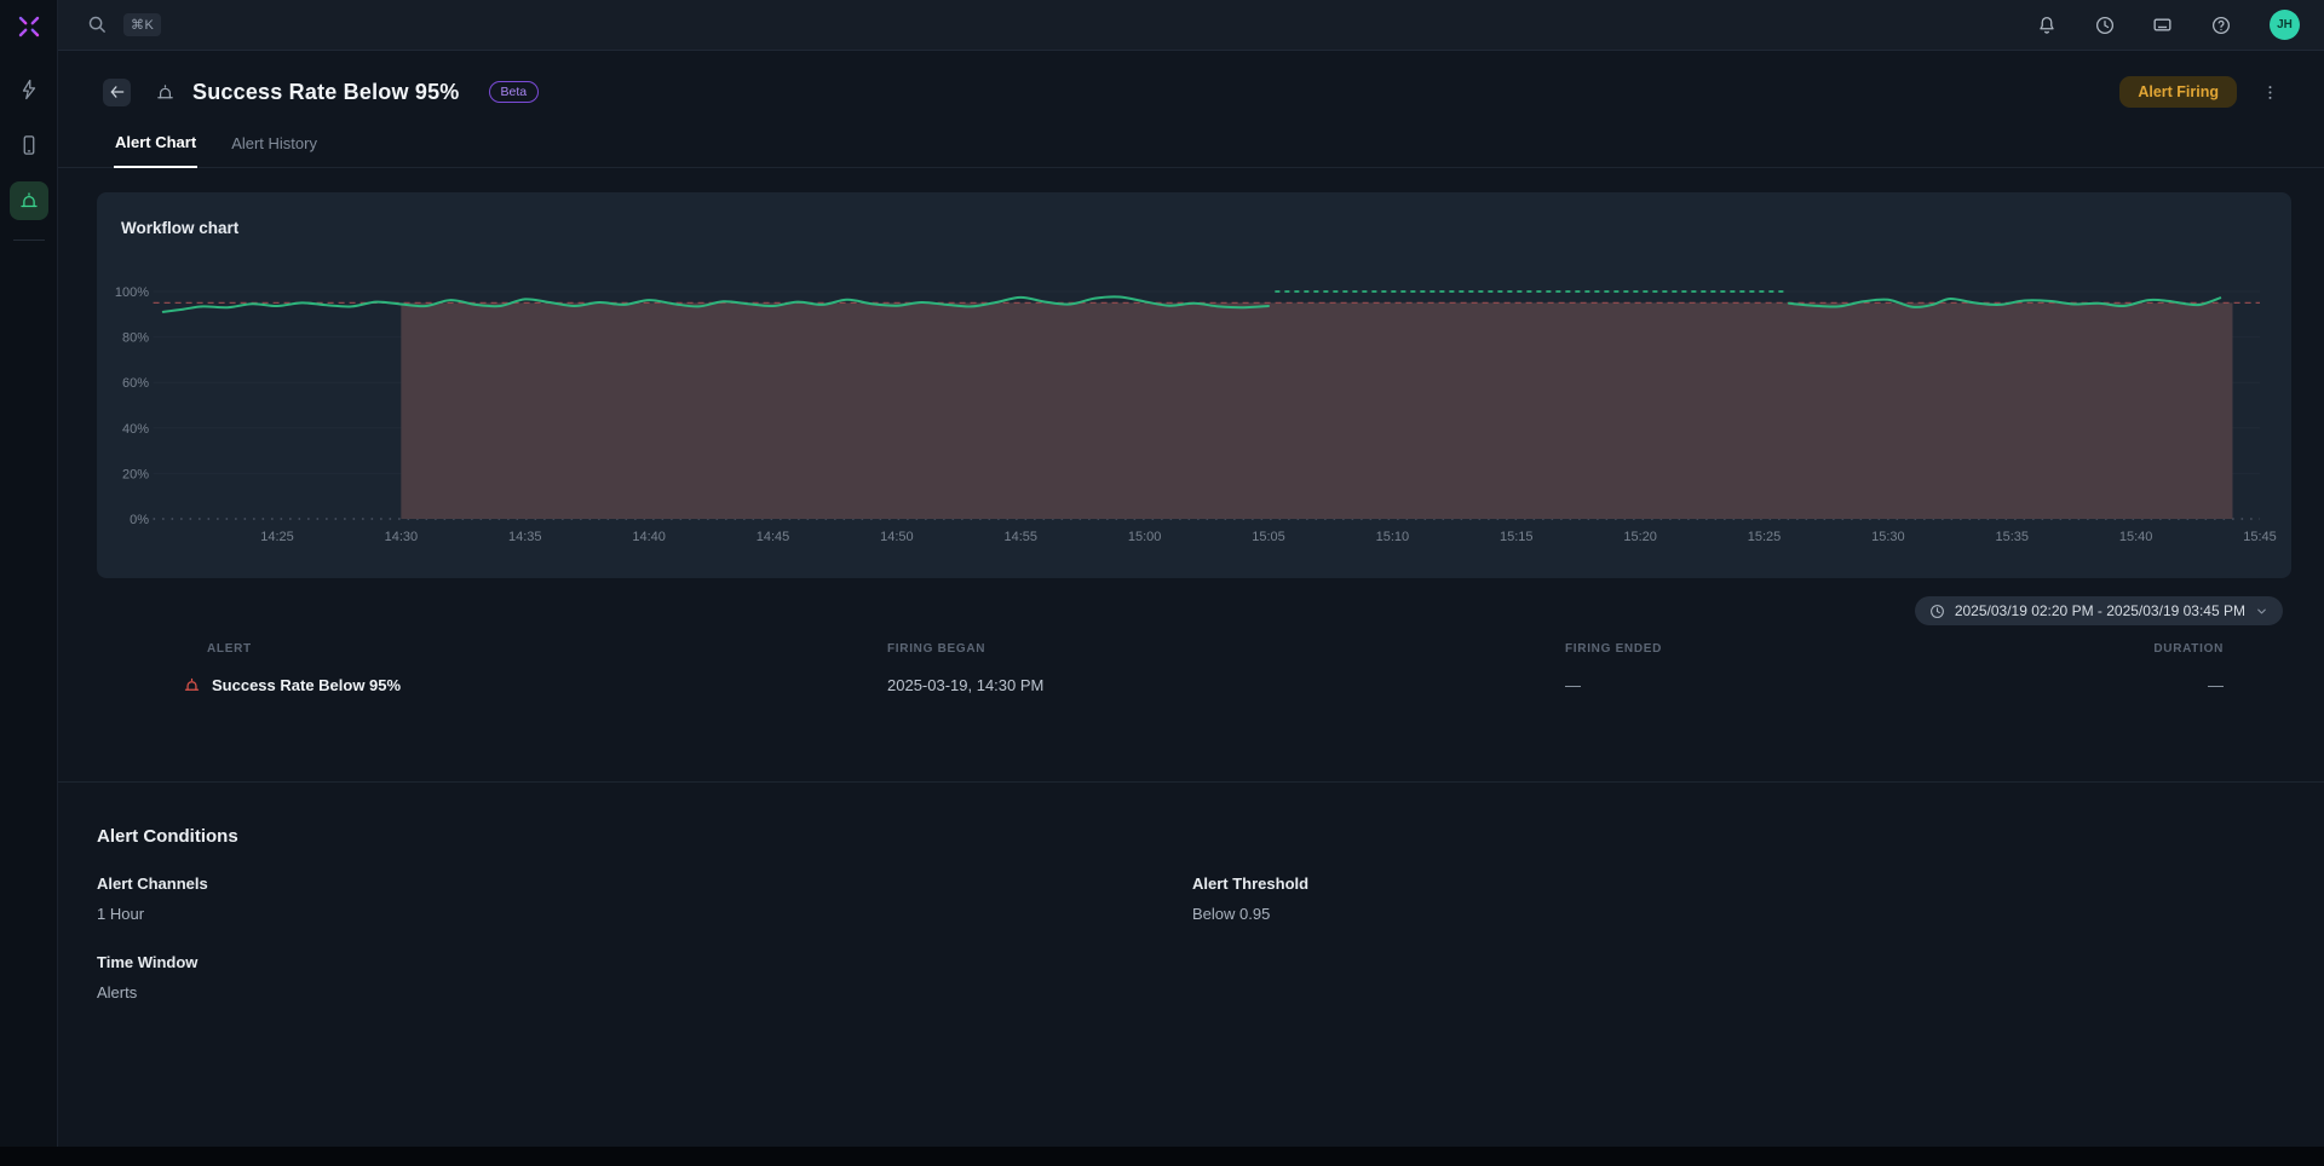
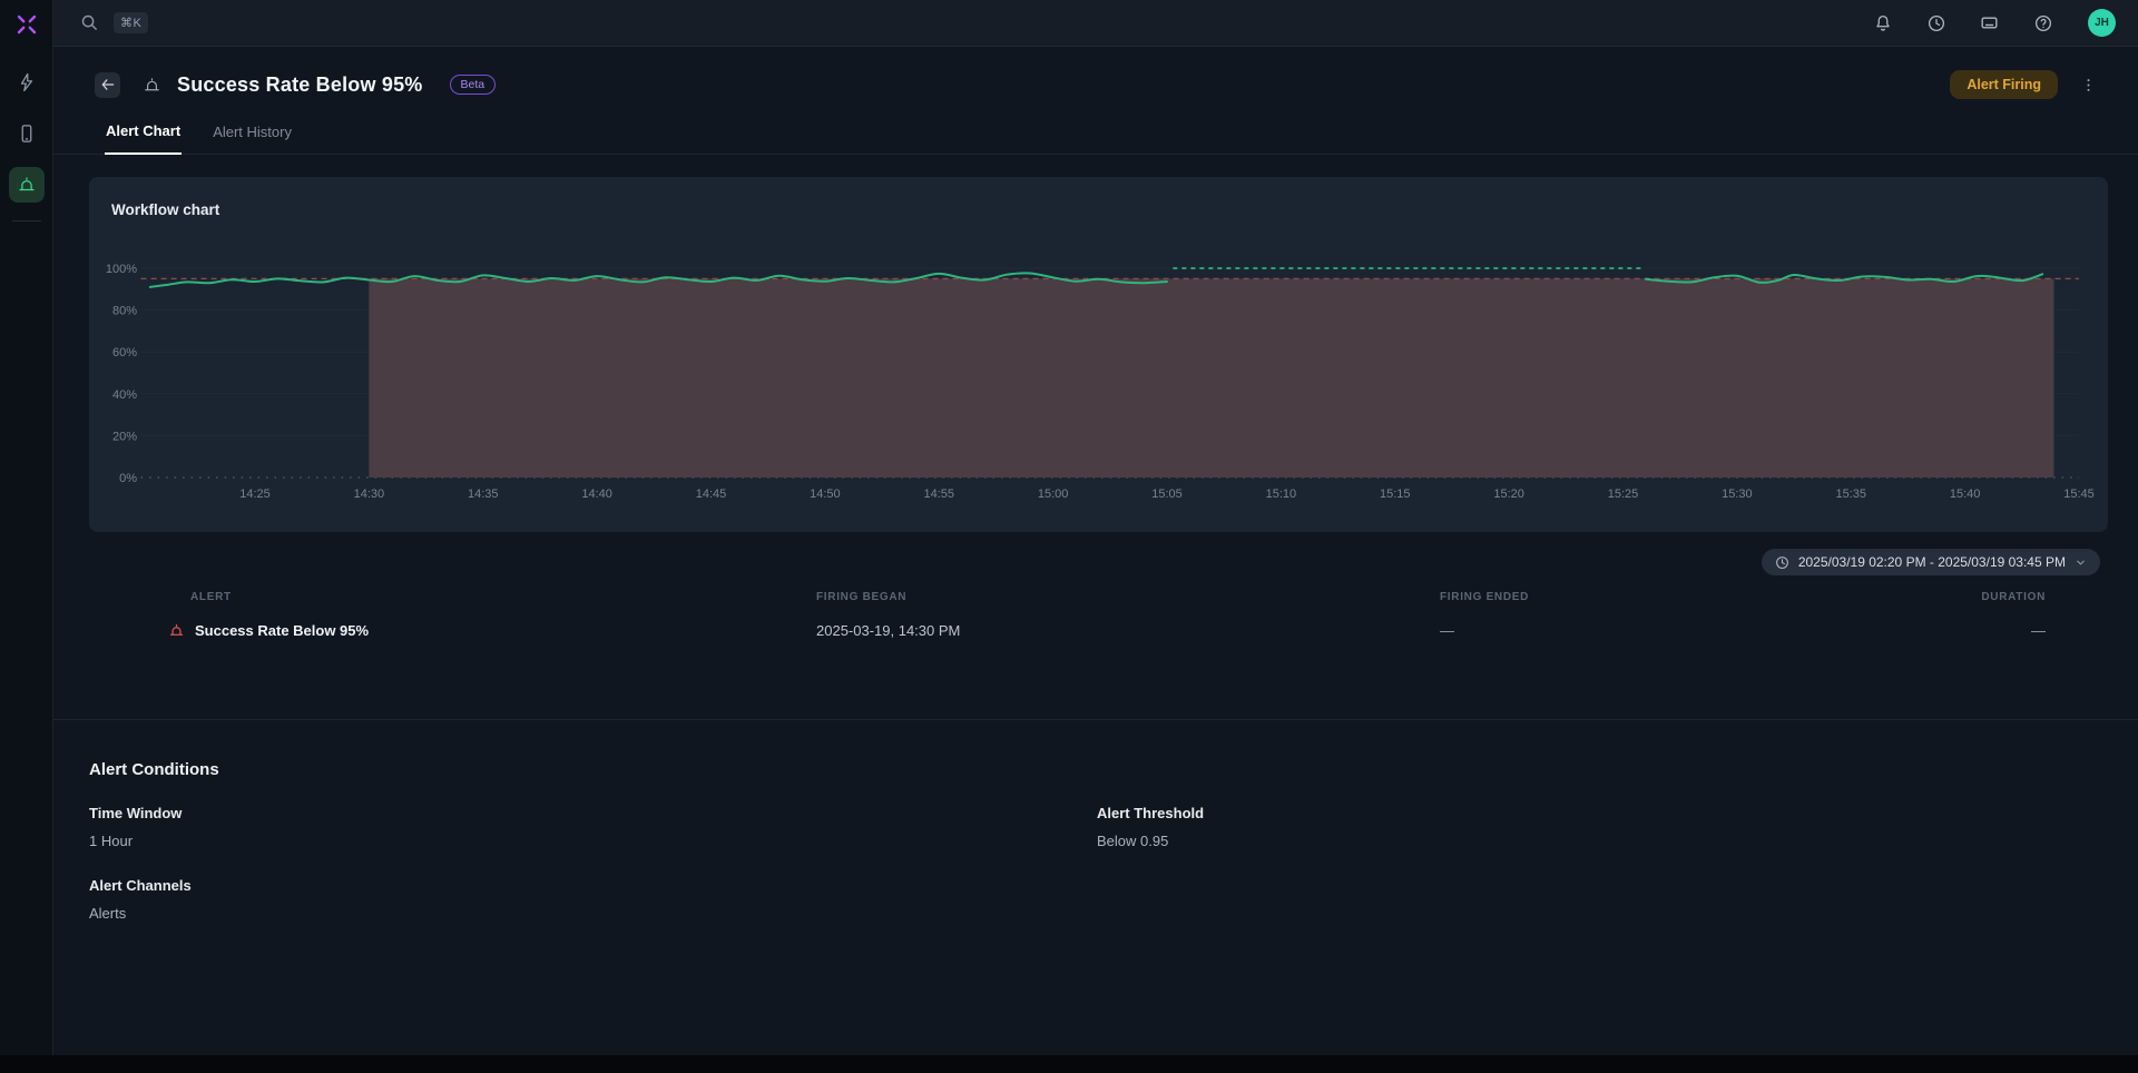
  ⌘K
  JH
  Success Rate Below 95%
  Beta
  Alert Firing
  Alert Chart
  Alert History
  Workflow chart
  0%
  20%
  40%
  60%
  80%
  100%
  14:25
  14:30
  14:35
  14:40
  14:45
  14:50
  14:55
  15:00
  15:05
  15:10
  15:15
  15:20
  15:25
  15:30
  15:35
  15:40
  15:45
  2025/03/19 02:20 PM - 2025/03/19 03:45 PM
  ALERT
  FIRING BEGAN
  FIRING ENDED
  DURATION
  Success Rate Below 95%
  2025-03-19, 14:30 PM
  —
  —
  Alert Conditions
- Alert Channels
+ Time Window
  1 Hour
  Alert Threshold
  Below 0.95
- Time Window
+ Alert Channels
  Alerts
